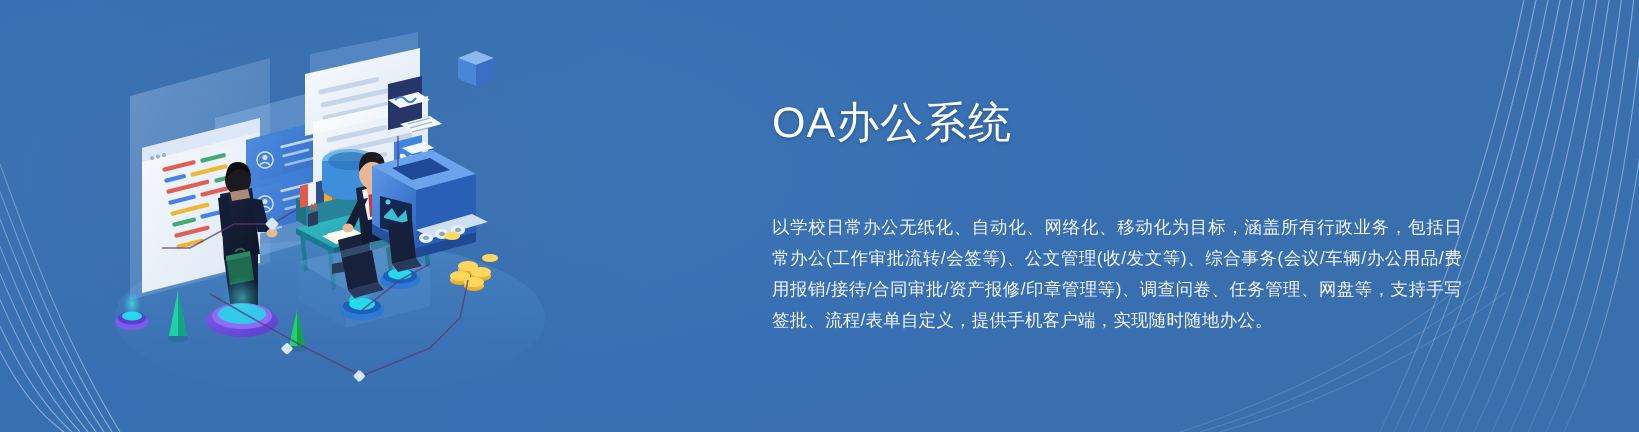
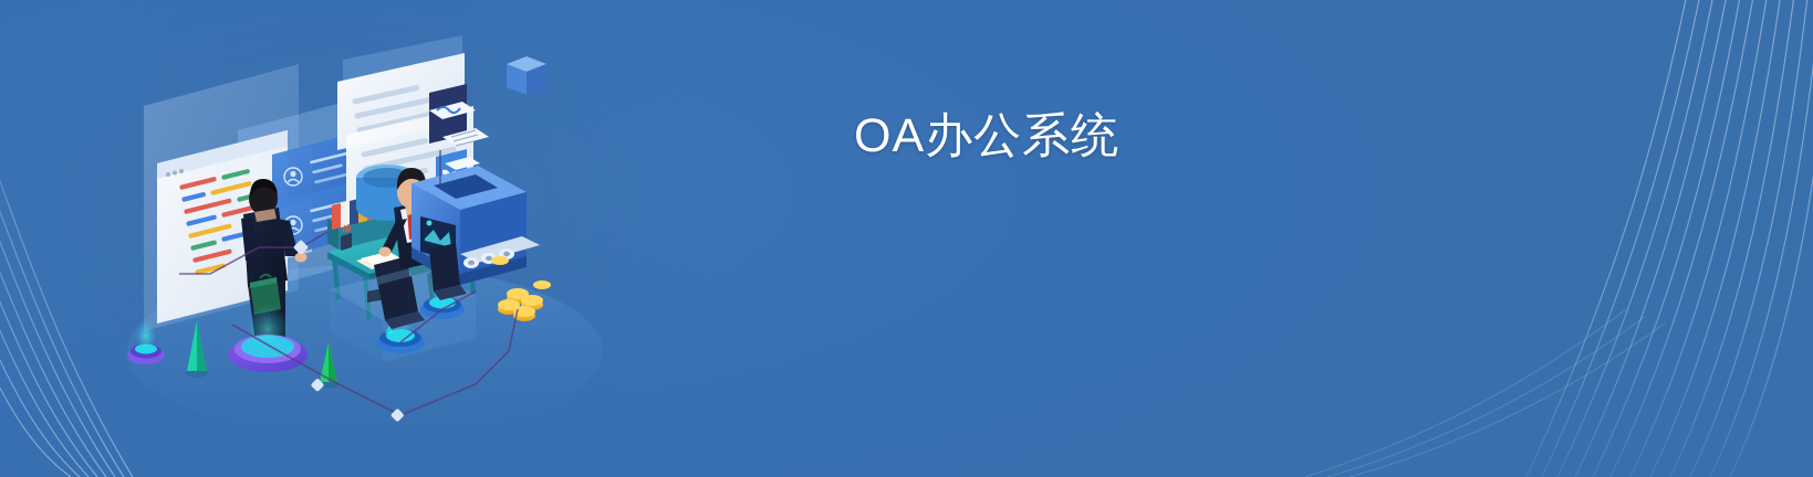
  OA办公系统
- 以学校日常办公无纸化、自动化、网络化、移动化为目标，涵盖所有行政业务，包括日常办公(工作审批流转/会签等)、公文管理(收/发文等)、综合事务(会议/车辆/办公用品/费用报销/接待/合同审批/资产报修/印章管理等)、调查问卷、任务管理、网盘等，支持手写签批、流程/表单自定义，提供手机客户端，实现随时随地办公。
